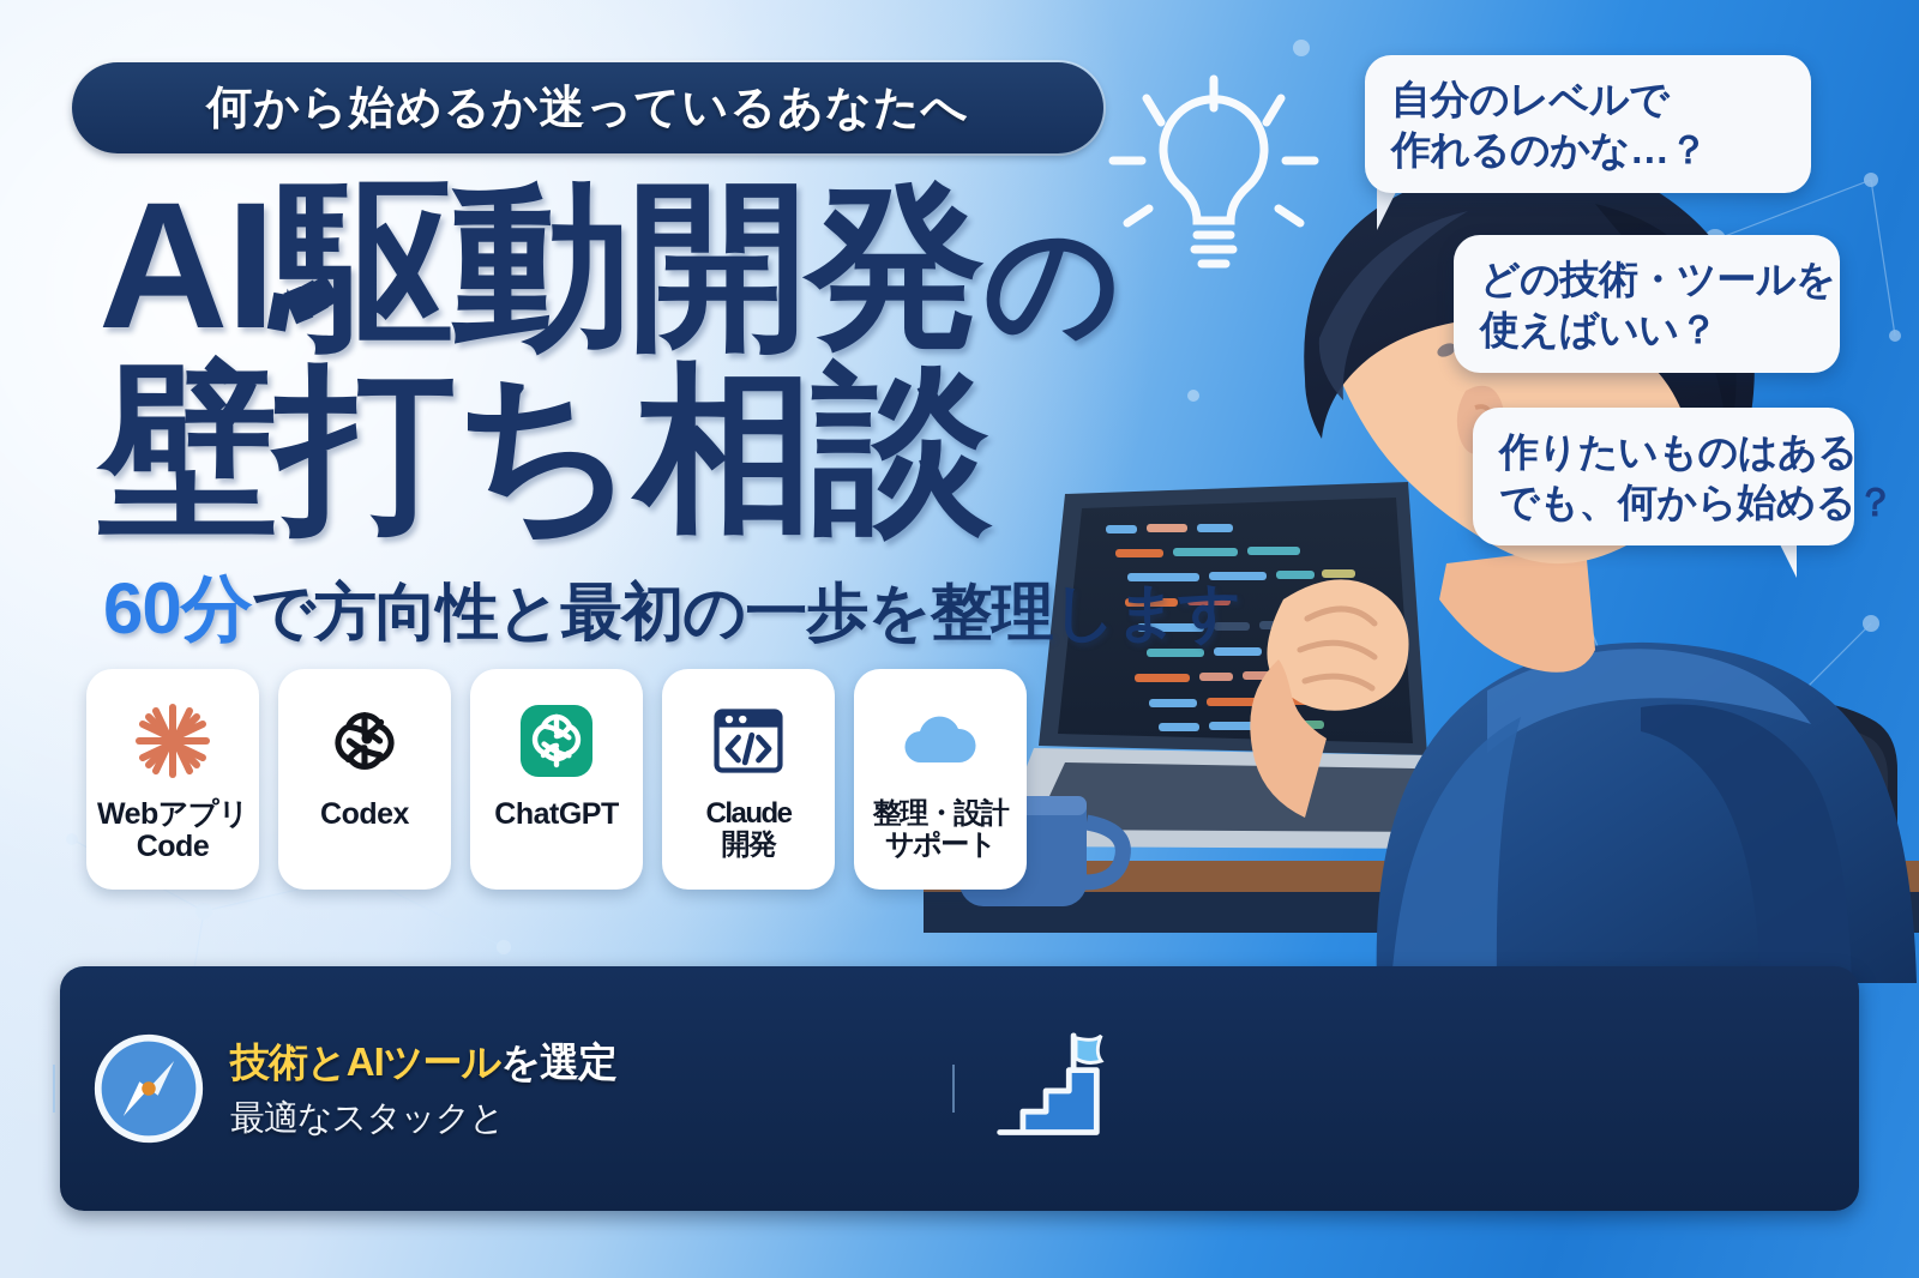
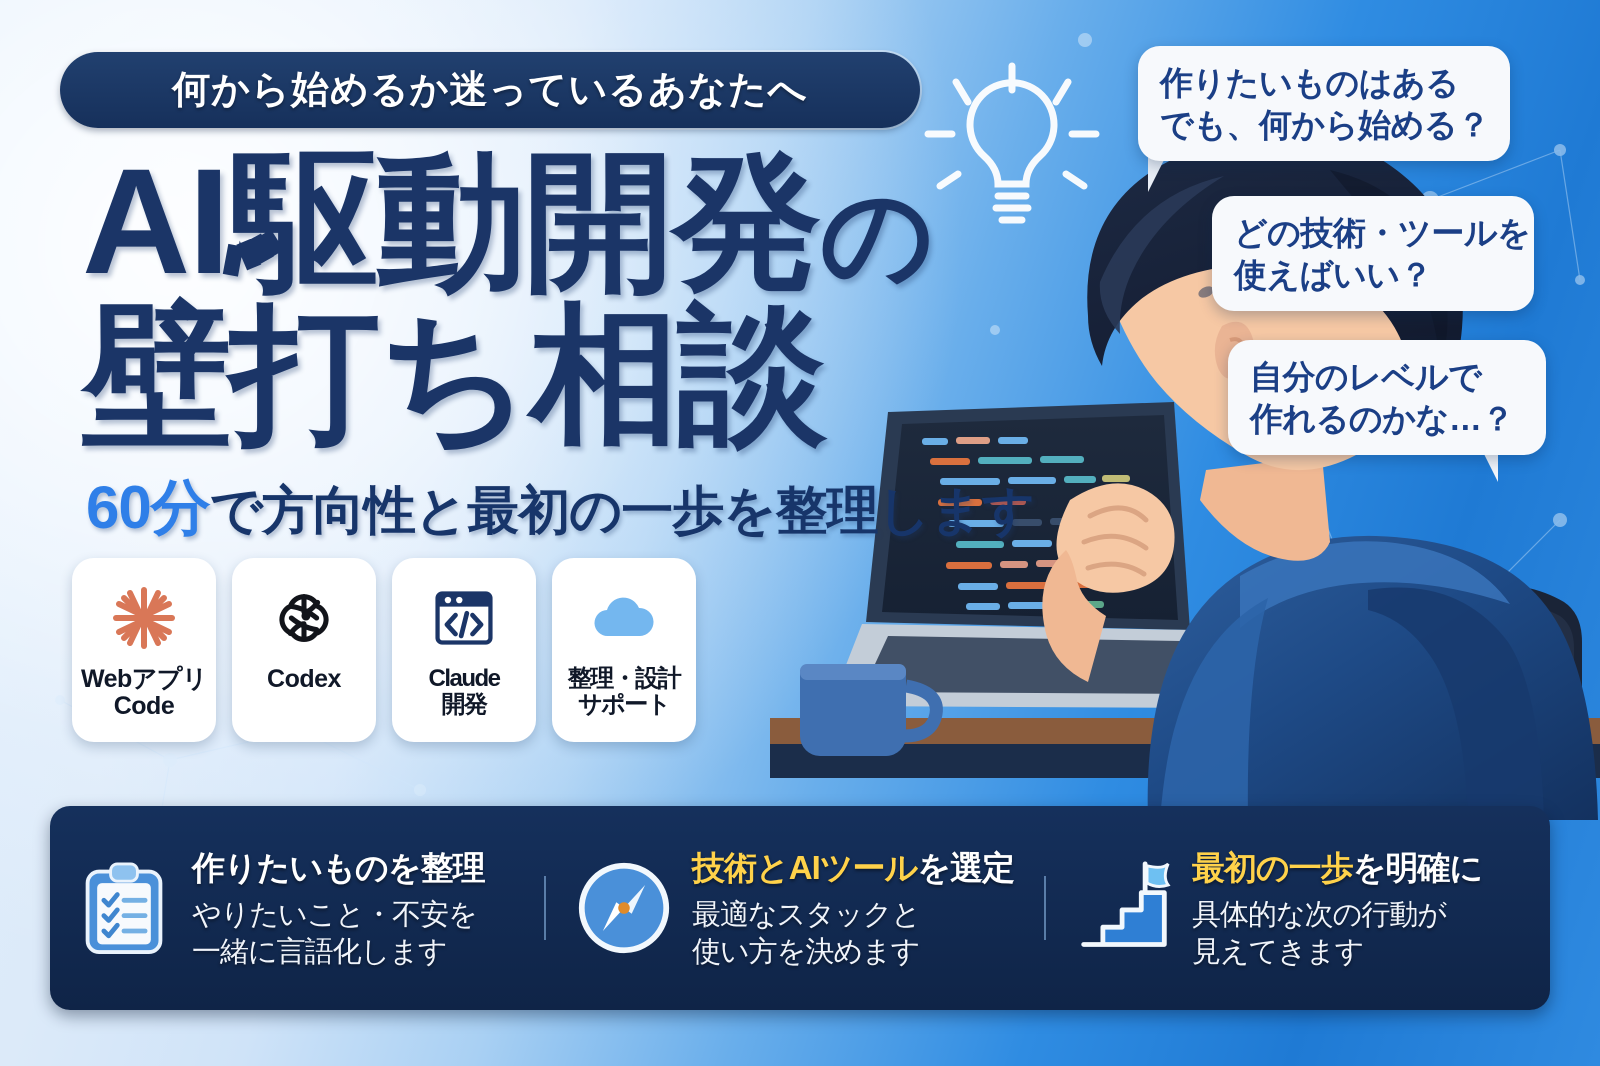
  何から始めるか迷っているあなたへ
  AI駆動開発の
  壁打ち相談
  60分で方向性と最初の一歩を整理します
  Webアプリ
  Code
  Codex
- ChatGPT
  Claude
  開発
  整理・設計
  サポート
- 自分のレベルで
+ 作りたいものはある
- 作れるのかな…？
+ でも、何から始める？
  どの技術・ツールを
  使えばいい？
- 作りたいものはある
+ 自分のレベルで
- でも、何から始める？
+ 作れるのかな…？
+ 作りたいものを整理
+ やりたいこと・不安を
+ 一緒に言語化します
  技術とAIツールを選定
  最適なスタックと
+ 使い方を決めます
+ 最初の一歩を明確に
+ 具体的な次の行動が
+ 見えてきます
